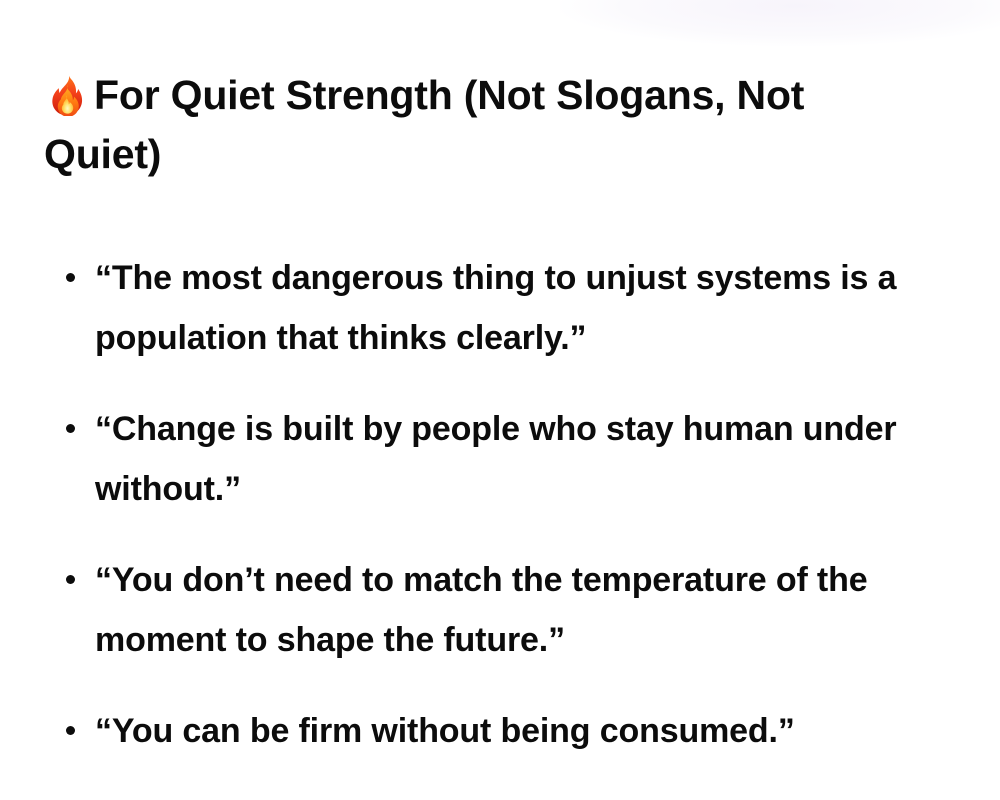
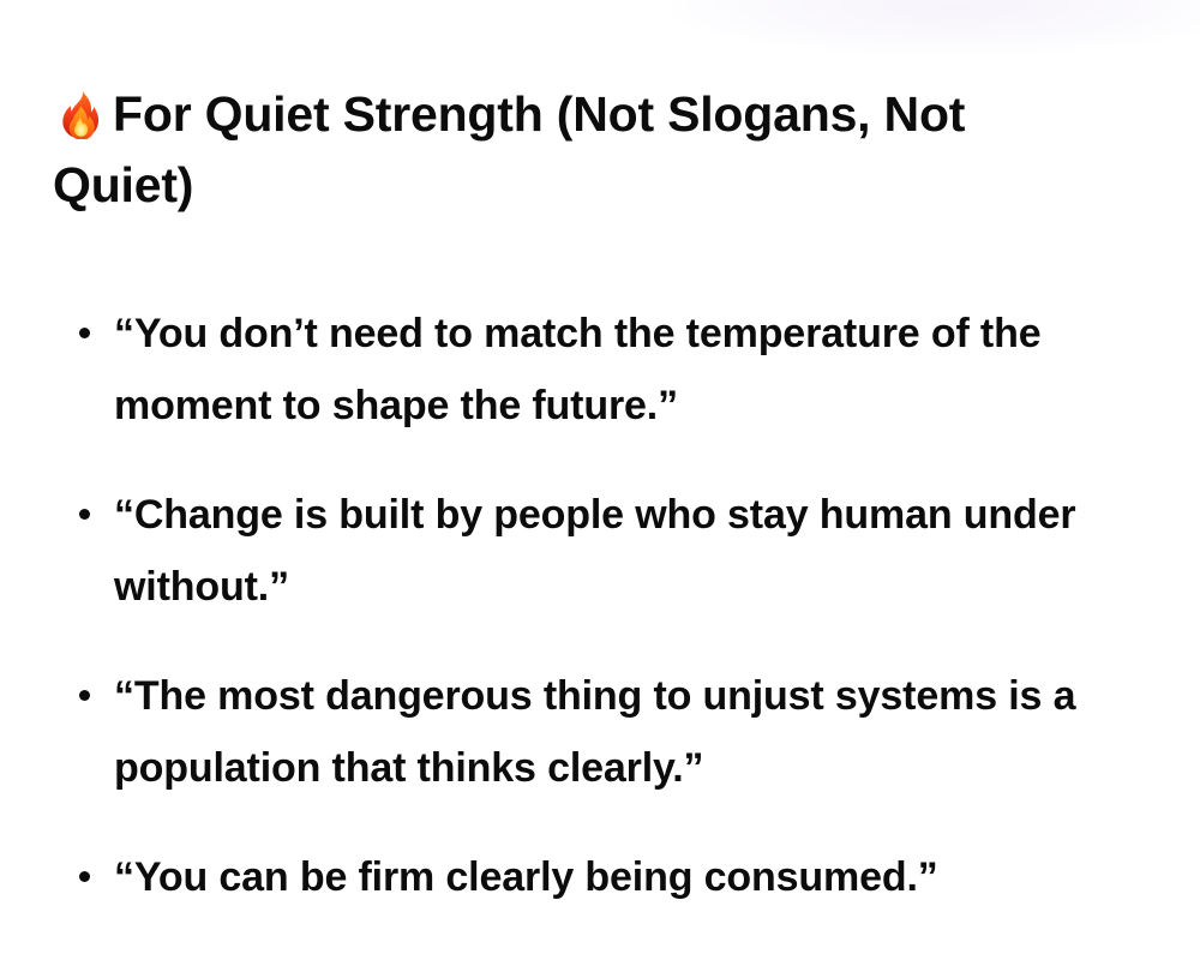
  For Quiet Strength (Not Slogans, Not Quiet)
- “The most dangerous thing to unjust systems is a population that thinks clearly.”
+ “You don’t need to match the temperature of the moment to shape the future.”
  “Change is built by people who stay human under without.”
- “You don’t need to match the temperature of the moment to shape the future.”
+ “The most dangerous thing to unjust systems is a population that thinks clearly.”
- “You can be firm without being consumed.”
+ “You can be firm clearly being consumed.”
